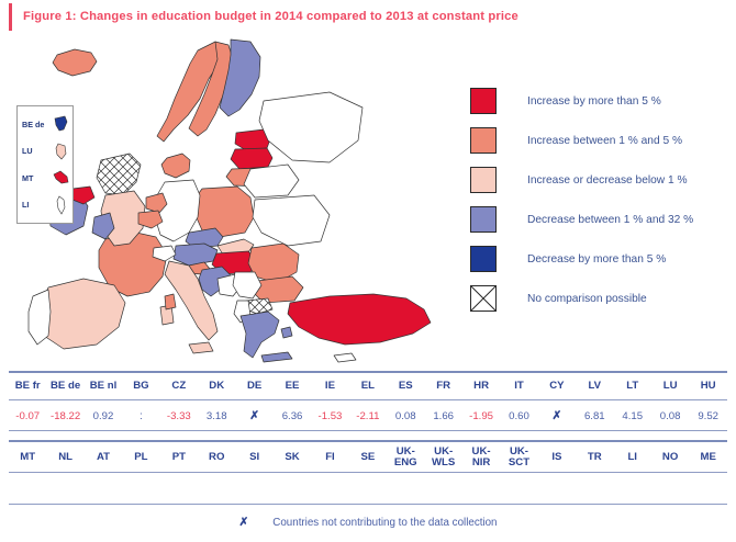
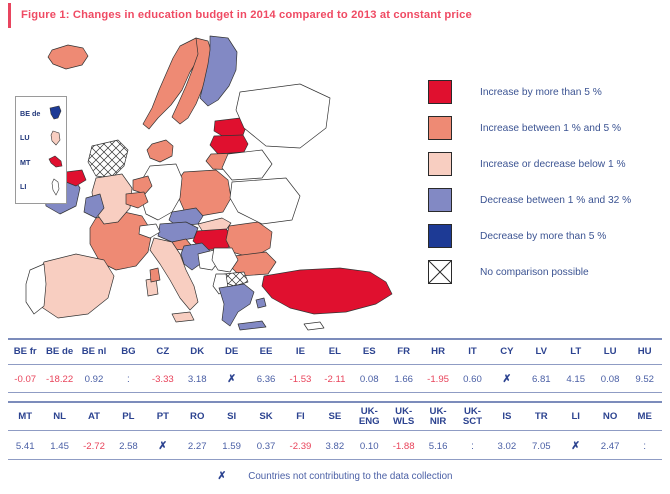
  Figure 1: Changes in education budget in 2014 compared to 2013 at constant price
  BE de
  LU
  MT
  LI
  Increase by more than 5 %
  Increase between 1 % and 5 %
  Increase or decrease below 1 %
  Decrease between 1 % and 32 %
  Decrease by more than 5 %
  No comparison possible
  BE fr	BE de	BE nl	BG	CZ	DK	DE	EE	IE	EL	ES	FR	HR	IT	CY	LV	LT	LU	HU
  -0.07	-18.22	0.92	:	-3.33	3.18	✗	6.36	-1.53	-2.11	0.08	1.66	-1.95	0.60	✗	6.81	4.15	0.08	9.52
  MT	NL	AT	PL	PT	RO	SI	SK	FI	SE	UK- ENG	UK- WLS	UK- NIR	UK- SCT	IS	TR	LI	NO	ME
+ 5.41	1.45	-2.72	2.58	✗	2.27	1.59	0.37	-2.39	3.82	0.10	-1.88	5.16	:	3.02	7.05	✗	2.47	:
  ✗
  Countries not contributing to the data collection
